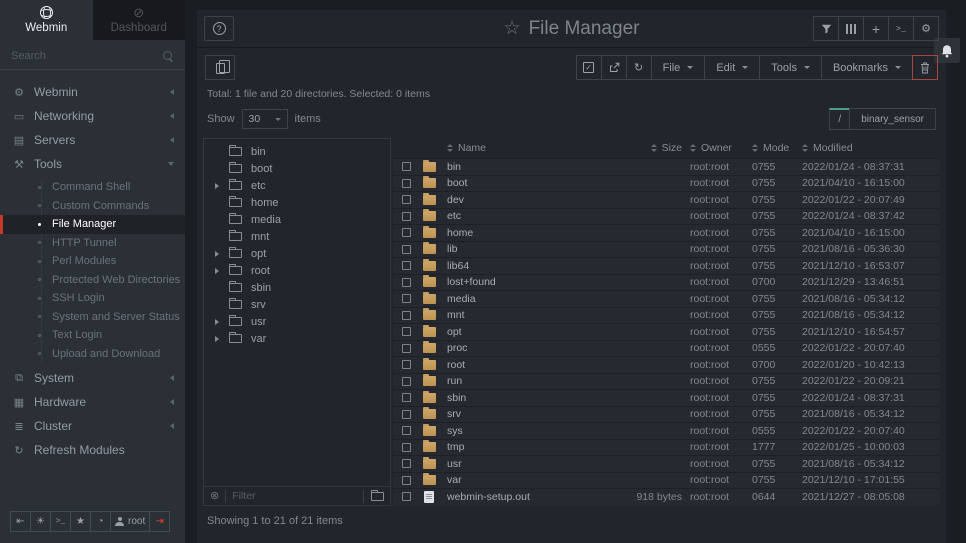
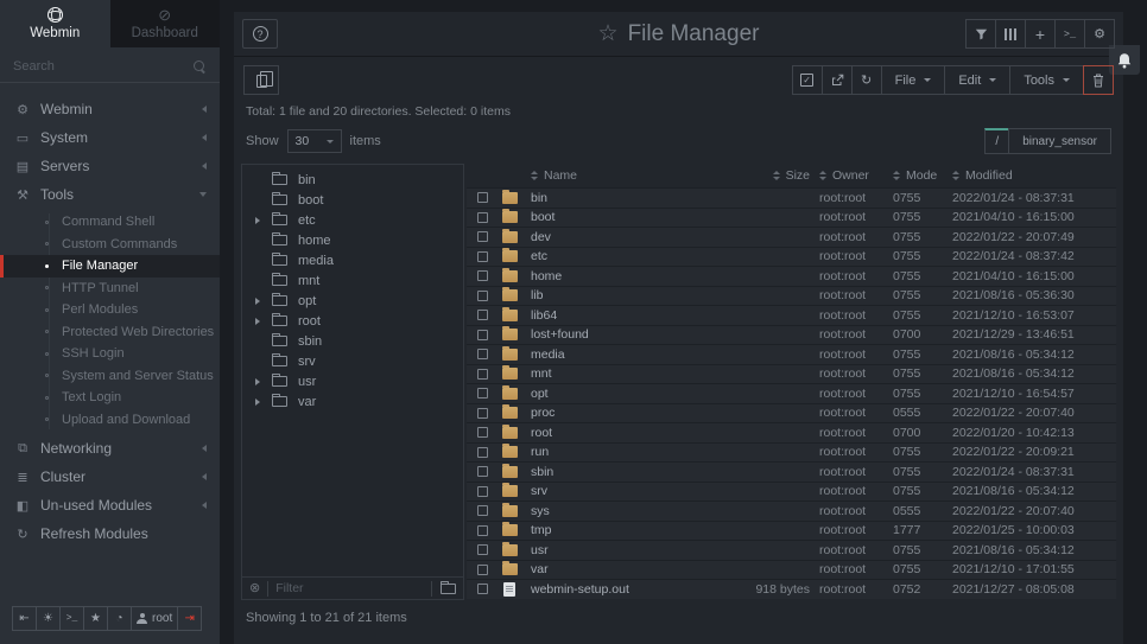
  Webmin
  ⊘
  Dashboard
  Search
  ⚙
  Webmin
  ▭
- Networking
+ System
  ▤
  Servers
  ⚒
  Tools
  Command Shell
  Custom Commands
  File Manager
  HTTP Tunnel
  Perl Modules
  Protected Web Directories
  SSH Login
  System and Server Status
  Text Login
  Upload and Download
  ⧉
- System
+ Networking
- ▦
- Hardware
  ≣
  Cluster
+ ◧
+ Un-used Modules
  ↻
  Refresh Modules
  ⇤
  ☀
  >_
  ★
  ◔
  root
  ⇥
  ?
  ☆
  File Manager
  +
  >_
  ⚙
  ✓
  ↻
  File
  Edit
  Tools
- Bookmarks
  Total: 1 file and 20 directories. Selected: 0 items
  Show
  30
  items
  /
  binary_sensor
  bin
  boot
  etc
  home
  media
  mnt
  opt
  root
  sbin
  srv
  usr
  var
  ⊗
  Filter
  Name
  Size
  Owner
  Mode
  Modified
  bin
  root:root
  0755
  2022/01/24 - 08:37:31
  boot
  root:root
  0755
  2021/04/10 - 16:15:00
  dev
  root:root
  0755
  2022/01/22 - 20:07:49
  etc
  root:root
  0755
  2022/01/24 - 08:37:42
  home
  root:root
  0755
  2021/04/10 - 16:15:00
  lib
  root:root
  0755
  2021/08/16 - 05:36:30
  lib64
  root:root
  0755
  2021/12/10 - 16:53:07
  lost+found
  root:root
  0700
  2021/12/29 - 13:46:51
  media
  root:root
  0755
  2021/08/16 - 05:34:12
  mnt
  root:root
  0755
  2021/08/16 - 05:34:12
  opt
  root:root
  0755
  2021/12/10 - 16:54:57
  proc
  root:root
  0555
  2022/01/22 - 20:07:40
  root
  root:root
  0700
  2022/01/20 - 10:42:13
  run
  root:root
  0755
  2022/01/22 - 20:09:21
  sbin
  root:root
  0755
  2022/01/24 - 08:37:31
  srv
  root:root
  0755
  2021/08/16 - 05:34:12
  sys
  root:root
  0555
  2022/01/22 - 20:07:40
  tmp
  root:root
  1777
  2022/01/25 - 10:00:03
  usr
  root:root
  0755
  2021/08/16 - 05:34:12
  var
  root:root
  0755
  2021/12/10 - 17:01:55
  webmin-setup.out
  918 bytes
  root:root
- 0644
+ 0752
  2021/12/27 - 08:05:08
  Showing 1 to 21 of 21 items
